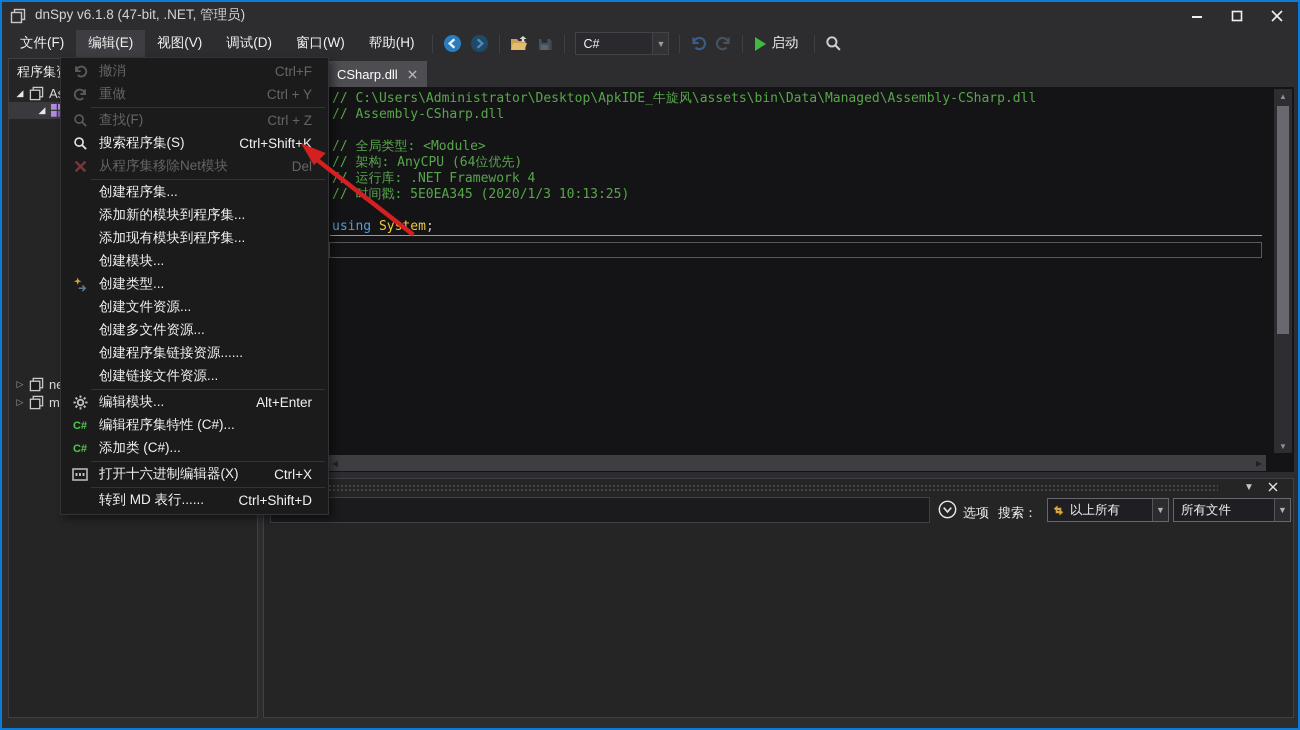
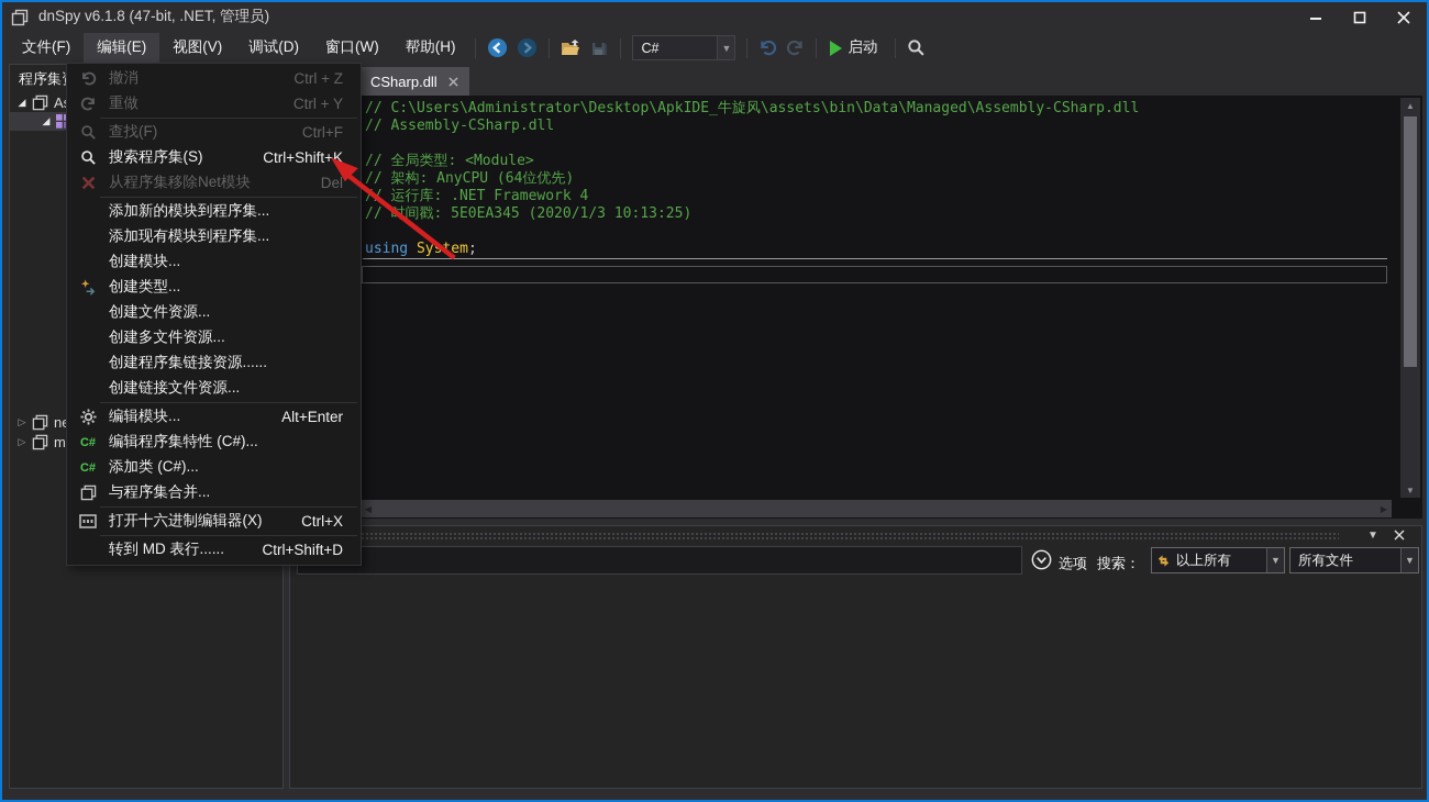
  dnSpy v6.1.8 (47-bit, .NET, 管理员)
  文件(F)
  编辑(E)
  视图(V)
  调试(D)
  窗口(W)
  帮助(H)
  C#
  ▼
  启动
  程序集
  ◢
  ◢
  ▷
  ▷
  m
  CSharp.dll
  // C:\Users\Administrator\Desktop\ApkIDE_牛旋风\assets\bin\Data\Managed\Assembly-CSharp.dll
  // Assembly-CSharp.dll
  // 全局类型: <Module>
  // 架构: AnyCPU (64位优先)
  / 运行库: .NET Framework 4
  //间戳: 5E0EA345 (2020/1/3 10:13:25)
  using Sysem;
  ▲
  ▼
  ◀
  ▶
  ▼
  选项
  搜索：
  以上所有
  ▼
  所有文件
  ▼
  撤消
- Ctrl+F
+ Ctrl + Z
  重做
  Ctrl + Y
  查找(F)
- Ctrl + Z
+ Ctrl+F
  搜索程序集(S)
  Ctrl+Shift+K
  从程序集移除Net模块
  Del
- 创建程序集...
  添加新的模块到程序集...
  添加现有模块到程序集...
  创建模块...
  创建类型...
  创建文件资源...
  创建多文件资源...
  创建程序集链接资源......
  创建链接文件资源...
  编辑模块...
  Alt+Enter
  C#
  编辑程序集特性 (C#)...
  C#
  添加类 (C#)...
+ 与程序集合并...
  打开十六进制编辑器(X)
  Ctrl+X
  转到 MD 表行......
  Ctrl+Shift+D
